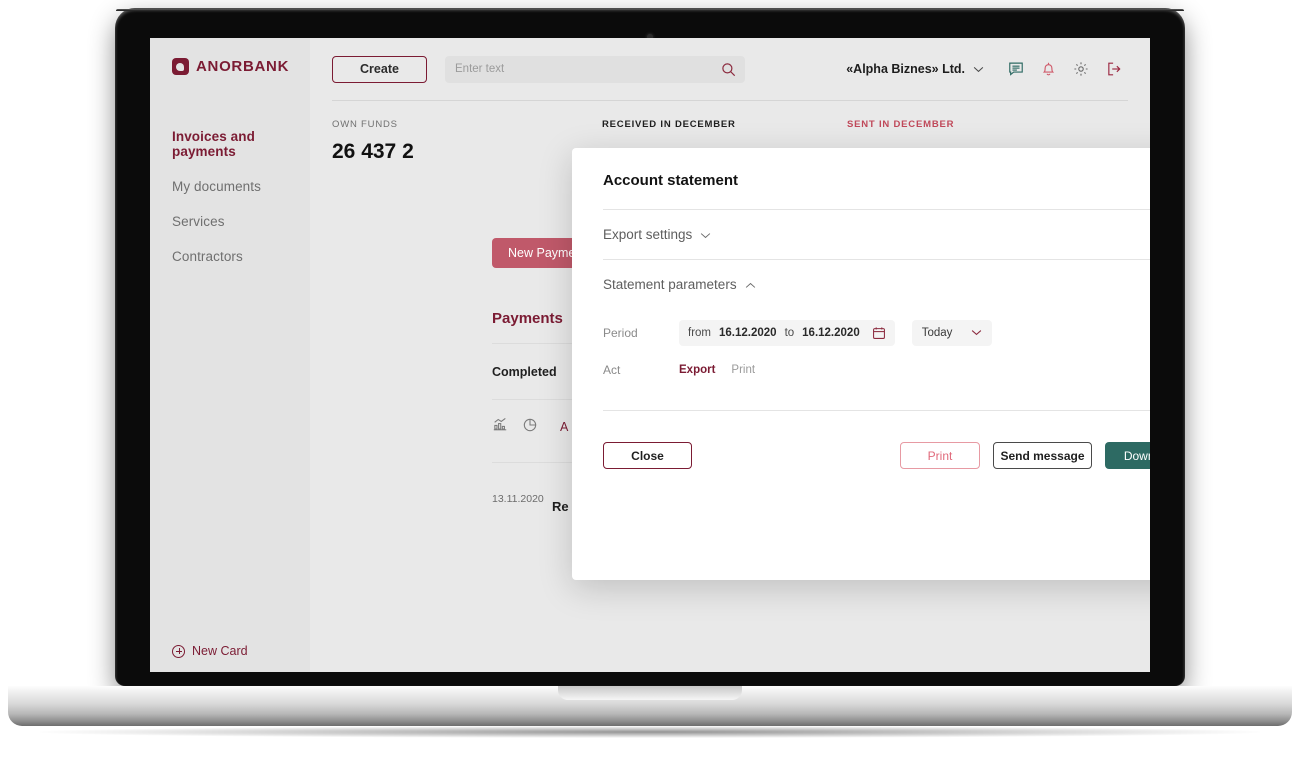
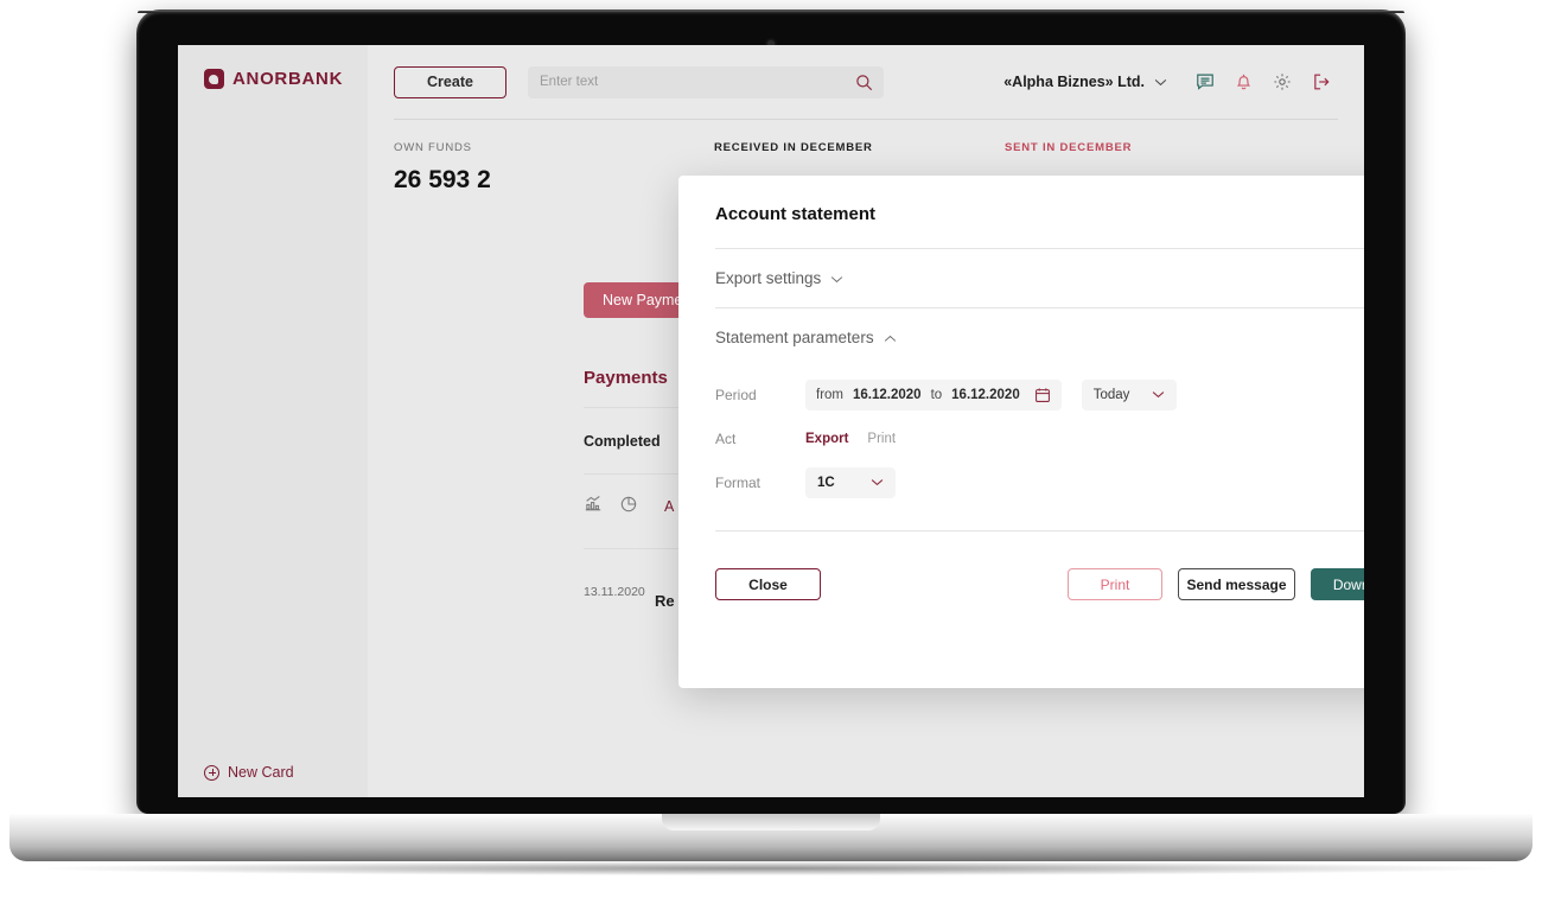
  ANORBANK
- Invoices and payments
- My documents
- Services
- Contractors
  New Card
  Create
  Enter text
  «Alpha Biznes» Ltd.
  OWN FUNDS
- 26 437 2
+ 26 593 2
  RECEIVED IN DECEMBER
  SENT IN DECEMBER
  New Paym
  Payments
  Completed
  A
  13.11.2020
  Re
  Account statement
  Export settings
  Statement parameters
  Period
  from
  16.12.2020
  to
  16.12.2020
  Today
  Act
  Export
  Print
+ Format
+ 1C
  Close
  Print
  Send message
